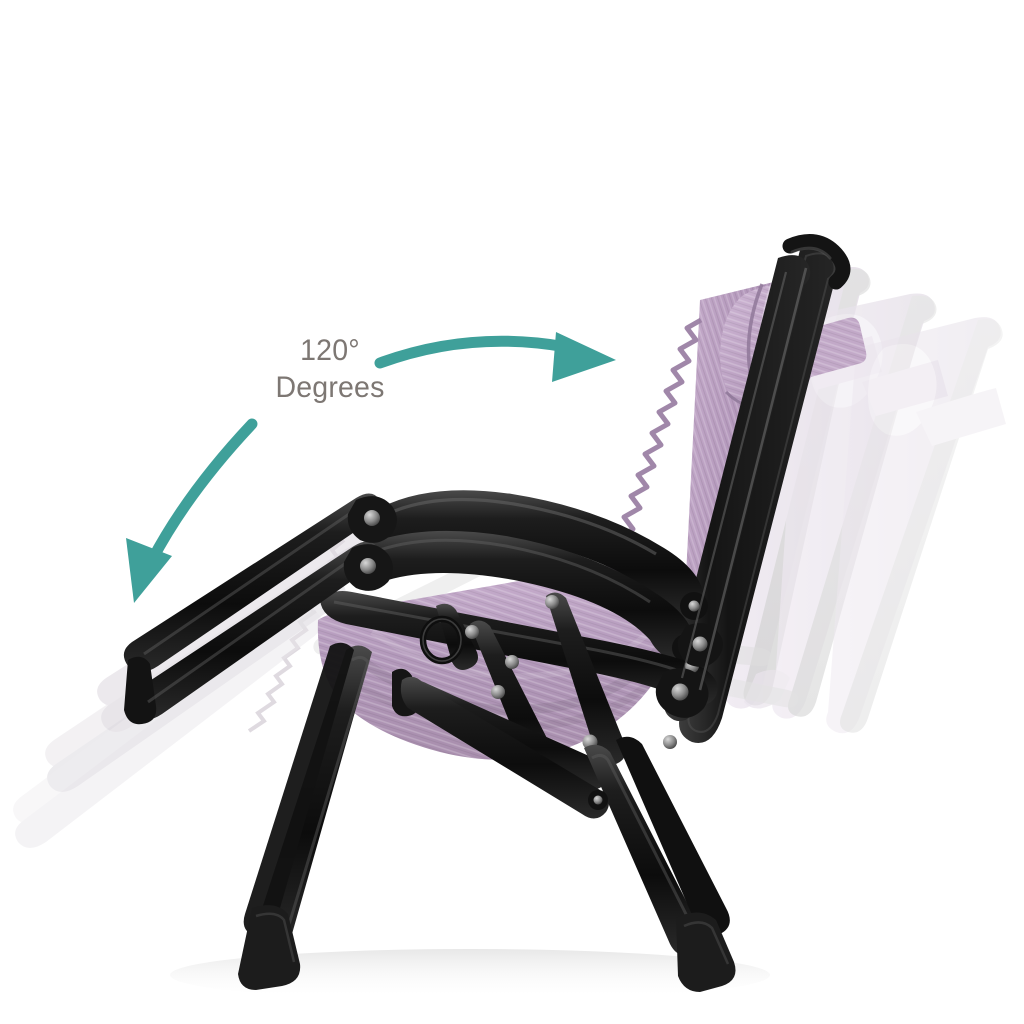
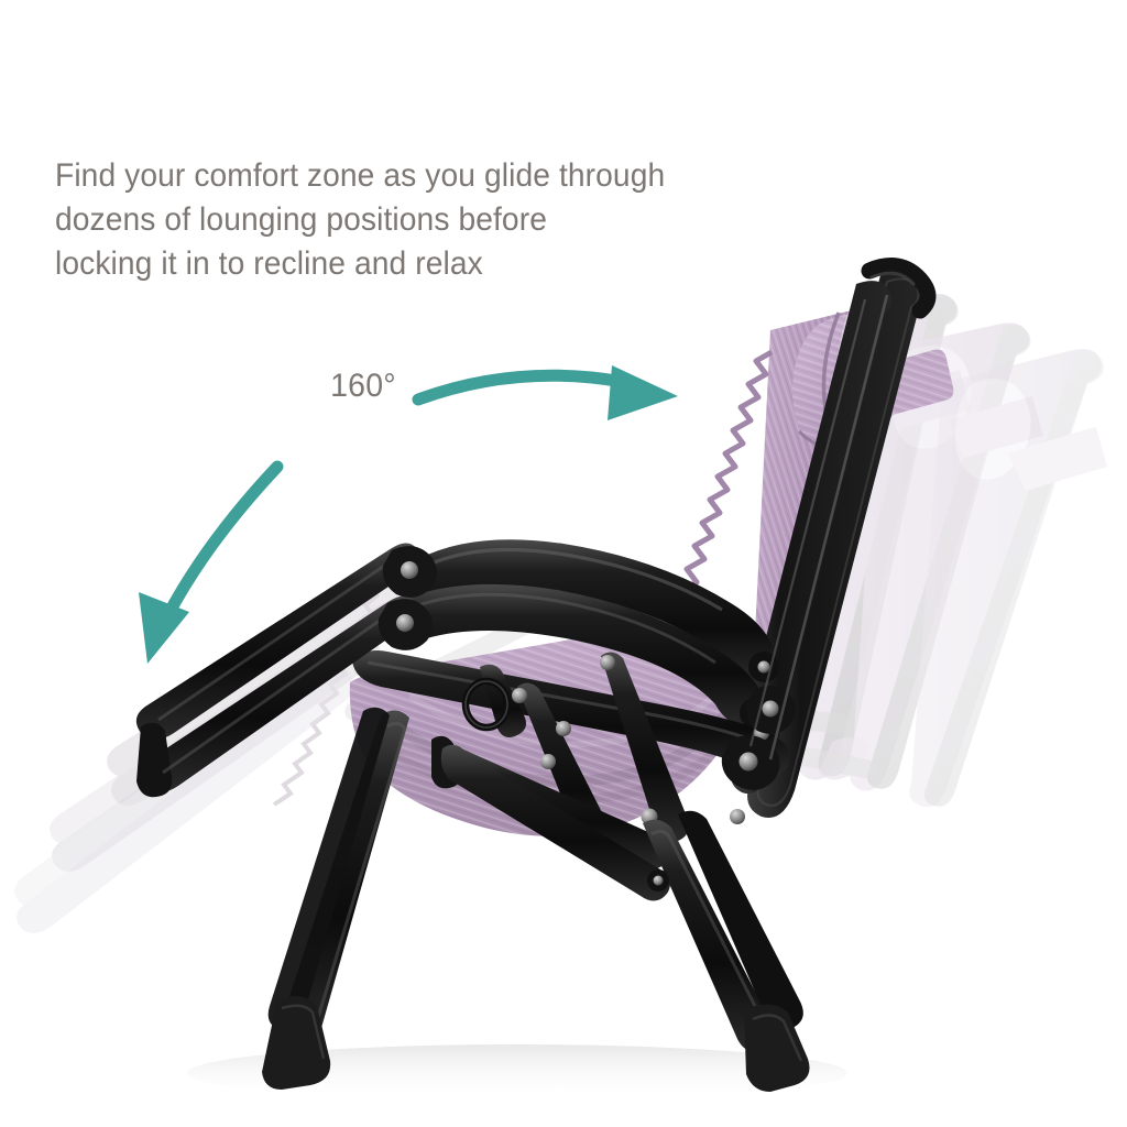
+ Find your comfort zone as you glide through
+ dozens of lounging positions before
+ locking it in to recline and relax
- 120°
+ 160°
- Degrees
